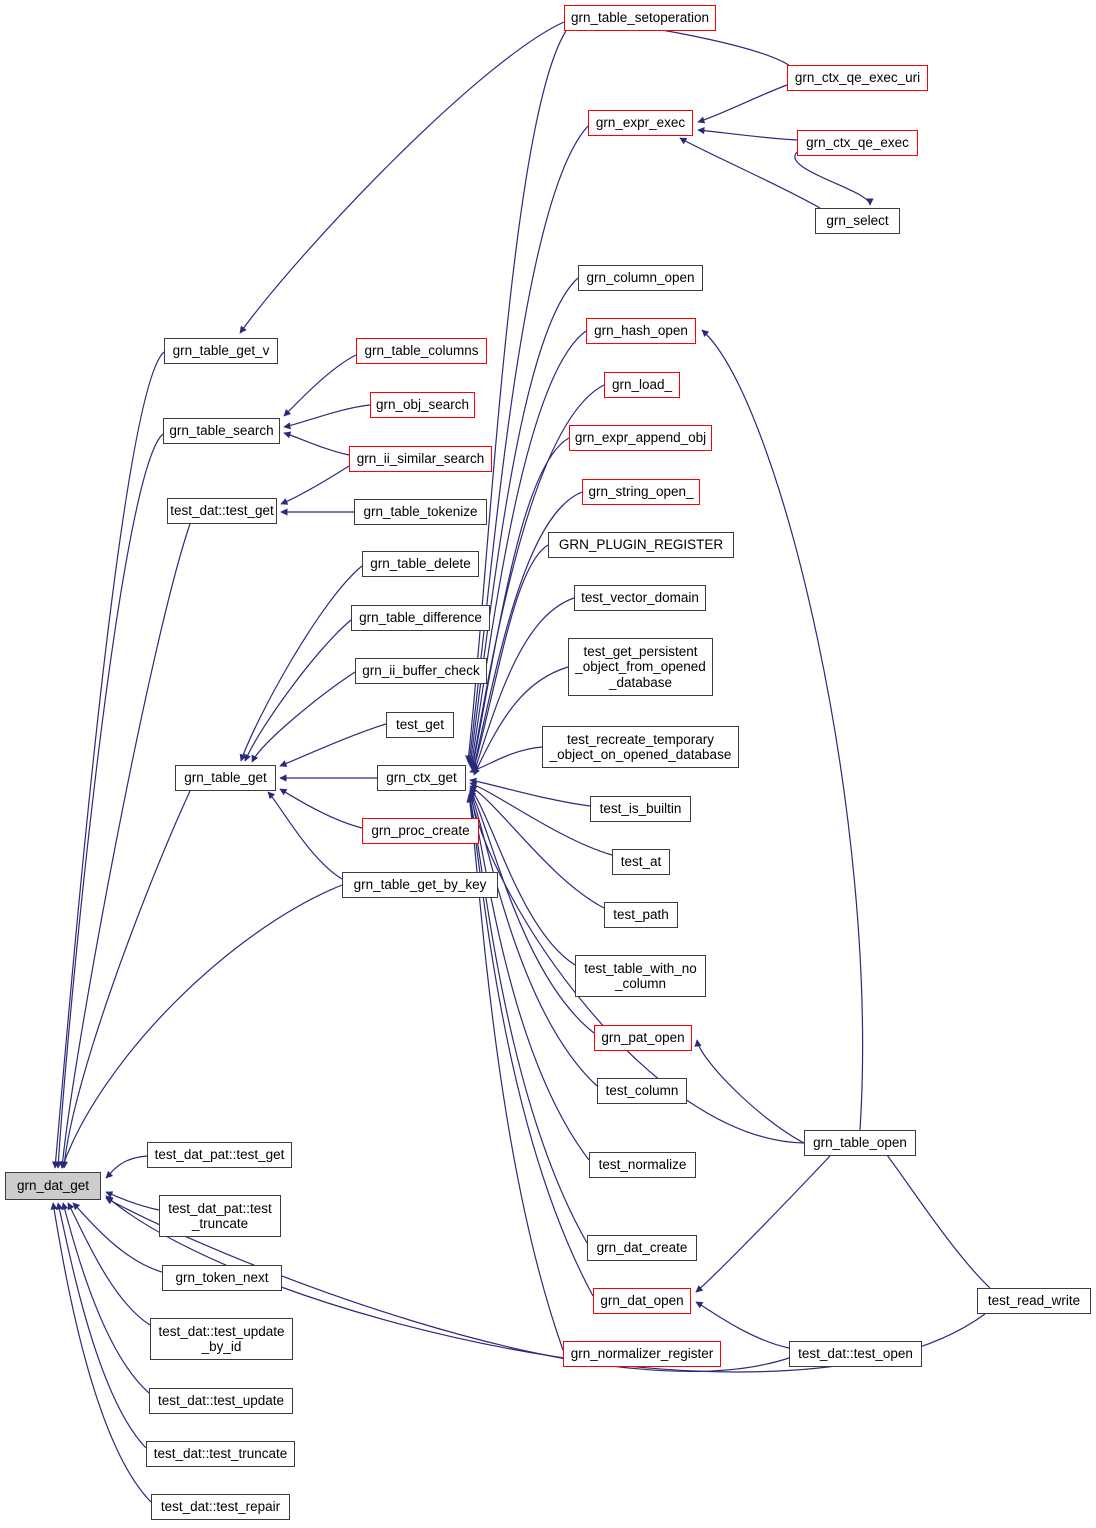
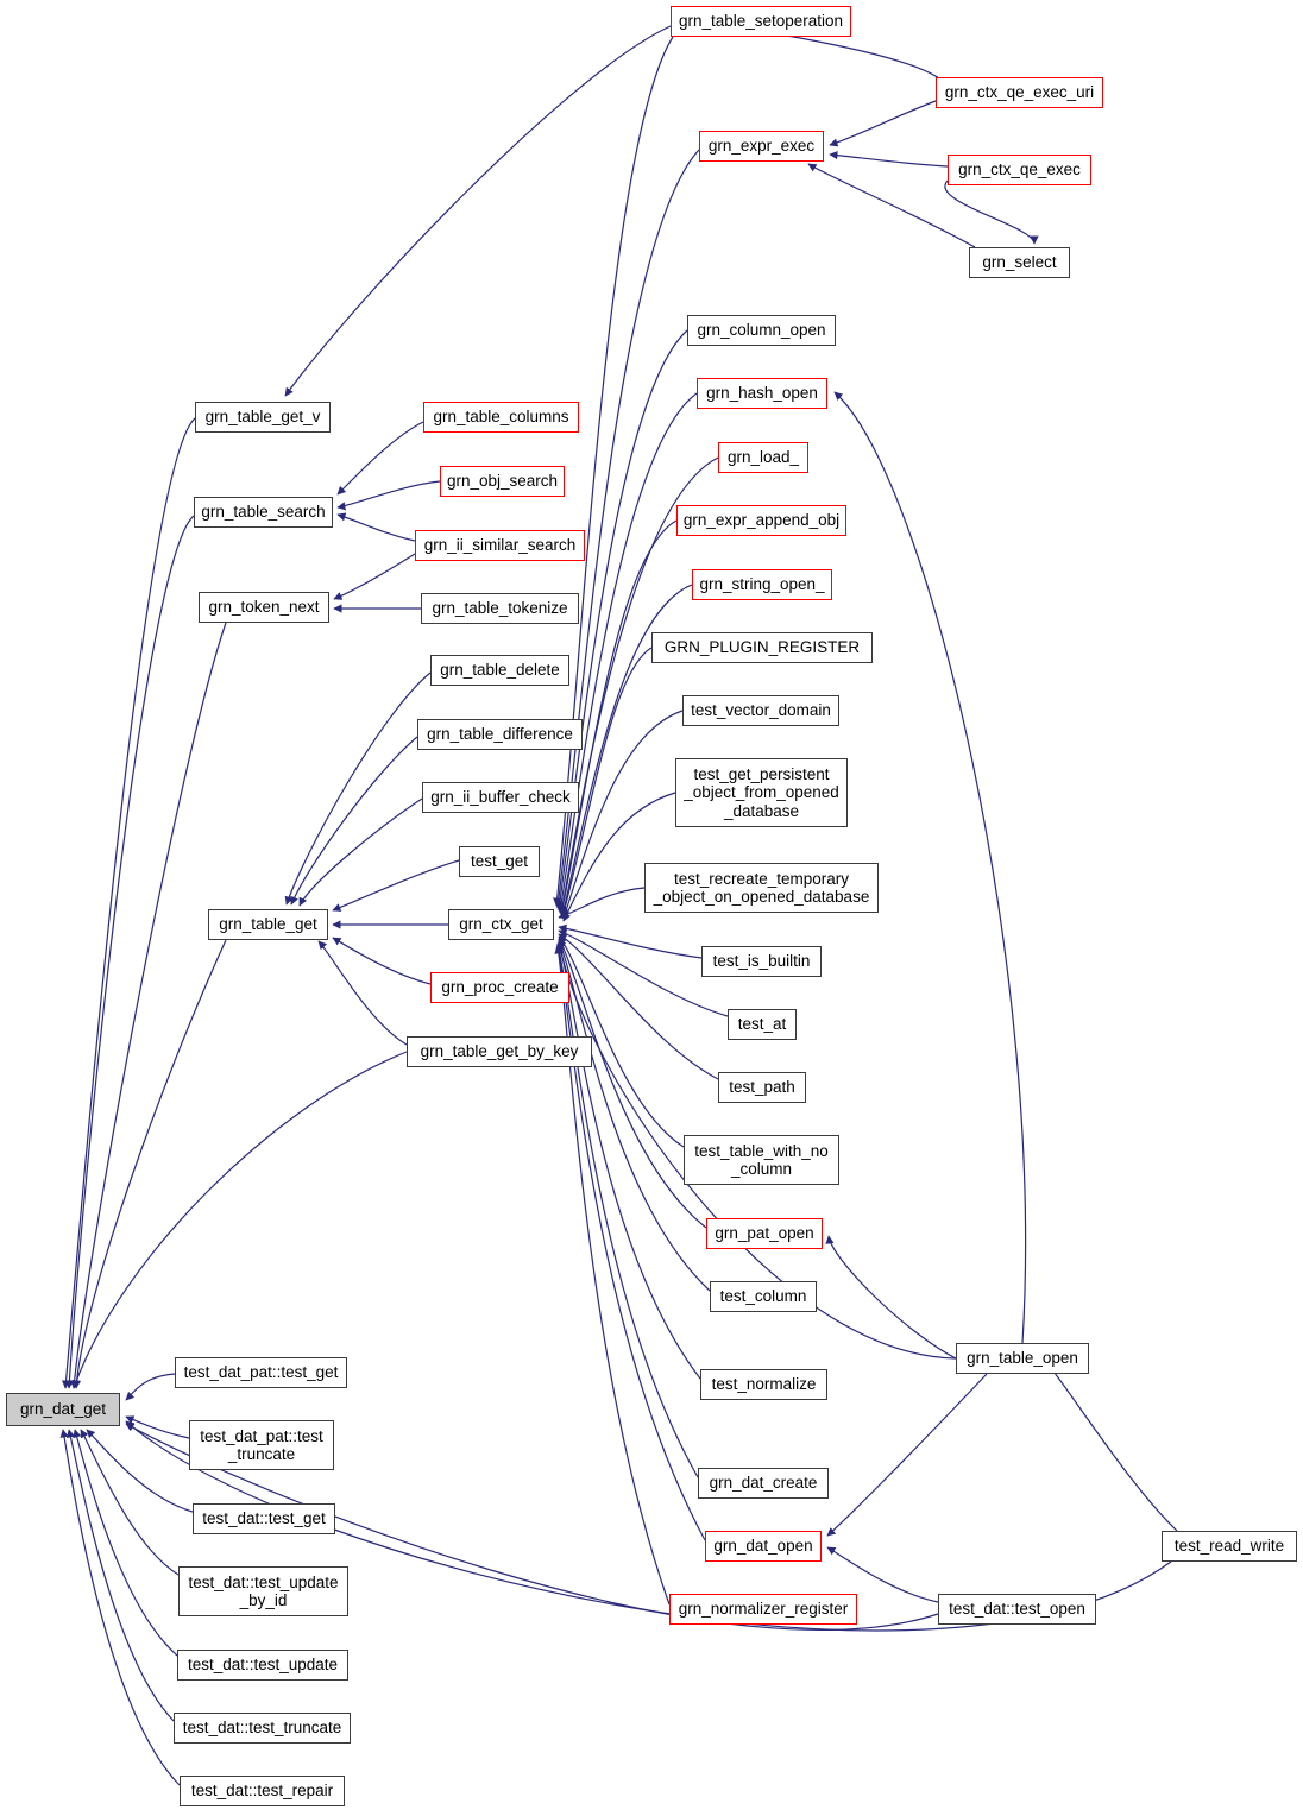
  grn_dat_get
  grn_table_get_v
  grn_table_search
- test_dat::test_get
+ grn_token_next
  grn_table_get
  grn_table_columns
  grn_obj_search
  grn_ii_similar_search
  grn_table_tokenize
  grn_table_delete
  grn_table_difference
  grn_ii_buffer_check
  test_get
  grn_ctx_get
  grn_proc_create
  grn_table_get_by_key
  grn_table_setoperation
  grn_ctx_qe_exec_uri
  grn_expr_exec
  grn_ctx_qe_exec
  grn_select
  grn_column_open
  grn_hash_open
  grn_load_
  grn_expr_append_obj
  grn_string_open_
  GRN_PLUGIN_REGISTER
  test_vector_domain
  test_get_persistent
  _object_from_opened
  _database
  test_recreate_temporary
  _object_on_opened_database
  test_is_builtin
  test_at
  test_path
  test_table_with_no
  _column
  grn_pat_open
  test_column
  grn_table_open
  test_normalize
  grn_dat_create
  grn_dat_open
  test_read_write
  grn_normalizer_register
  test_dat::test_open
  test_dat_pat::test_get
  test_dat_pat::test
  _truncate
- grn_token_next
+ test_dat::test_get
  test_dat::test_update
  _by_id
  test_dat::test_update
  test_dat::test_truncate
  test_dat::test_repair
